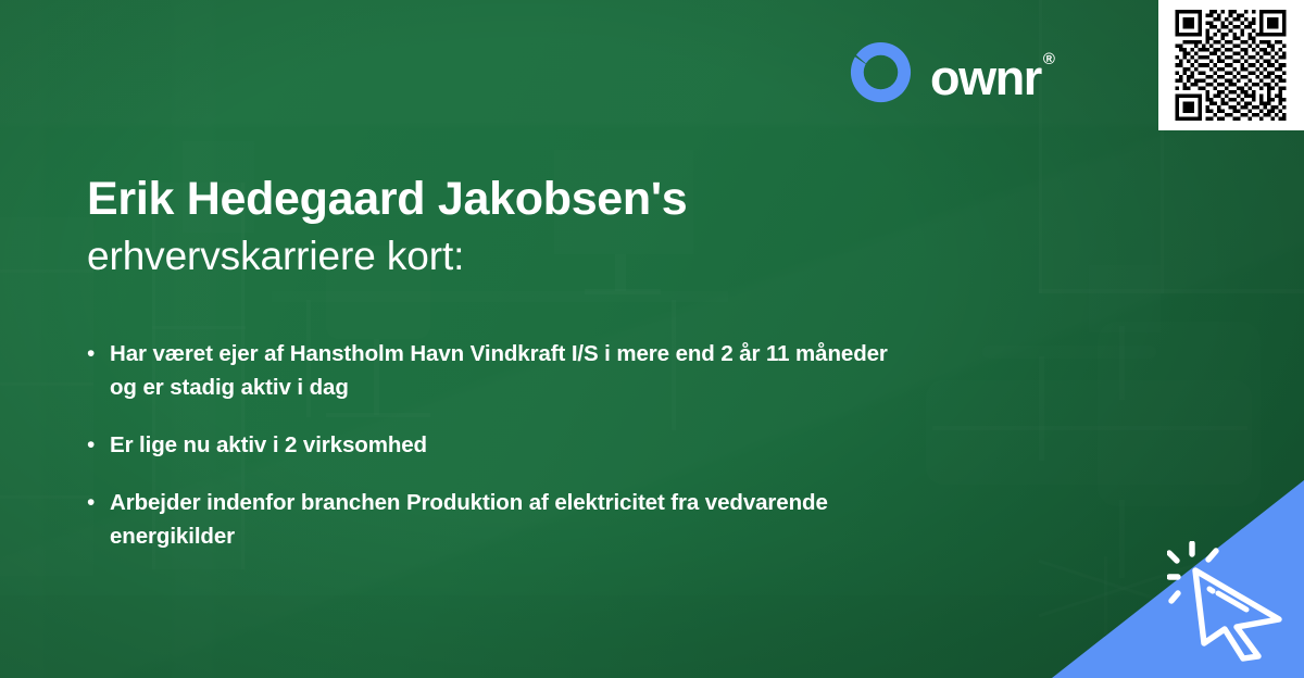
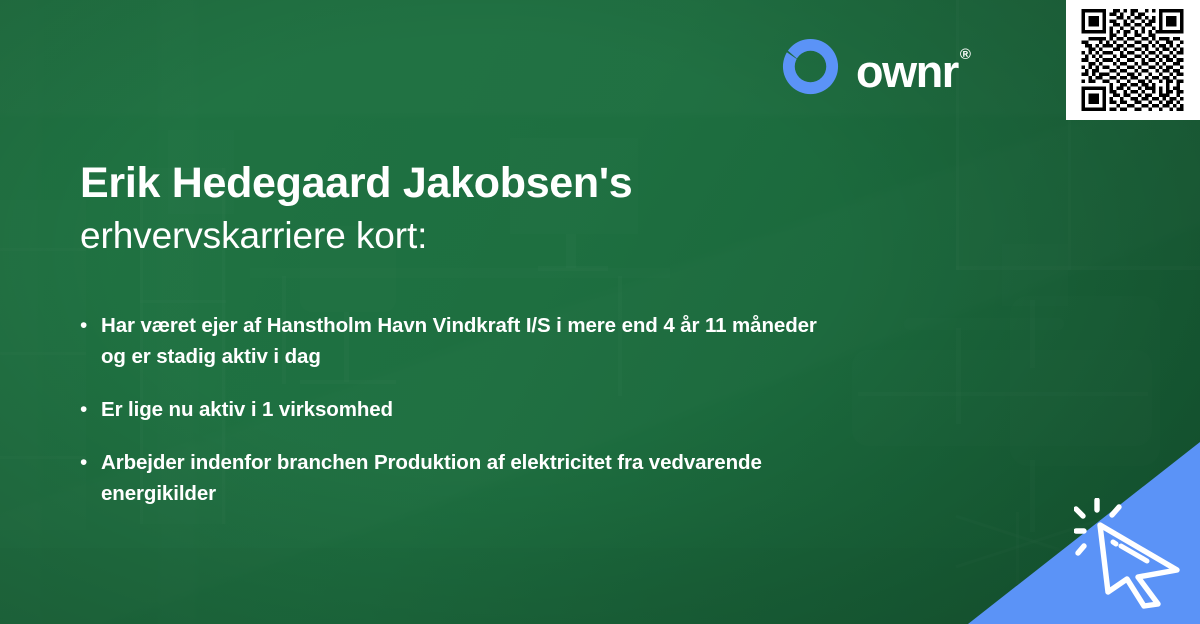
  Erik Hedegaard Jakobsen's
  erhvervskarriere kort:
  •
- Har været ejer af Hanstholm Havn Vindkraft I/S i mere end 2 år 11 måneder og er stadig aktiv i dag
+ Har været ejer af Hanstholm Havn Vindkraft I/S i mere end 4 år 11 måneder og er stadig aktiv i dag
  •
- Er lige nu aktiv i 2 virksomhed
+ Er lige nu aktiv i 1 virksomhed
  •
  Arbejder indenfor branchen Produktion af elektricitet fra vedvarende energikilder
  ownr®
